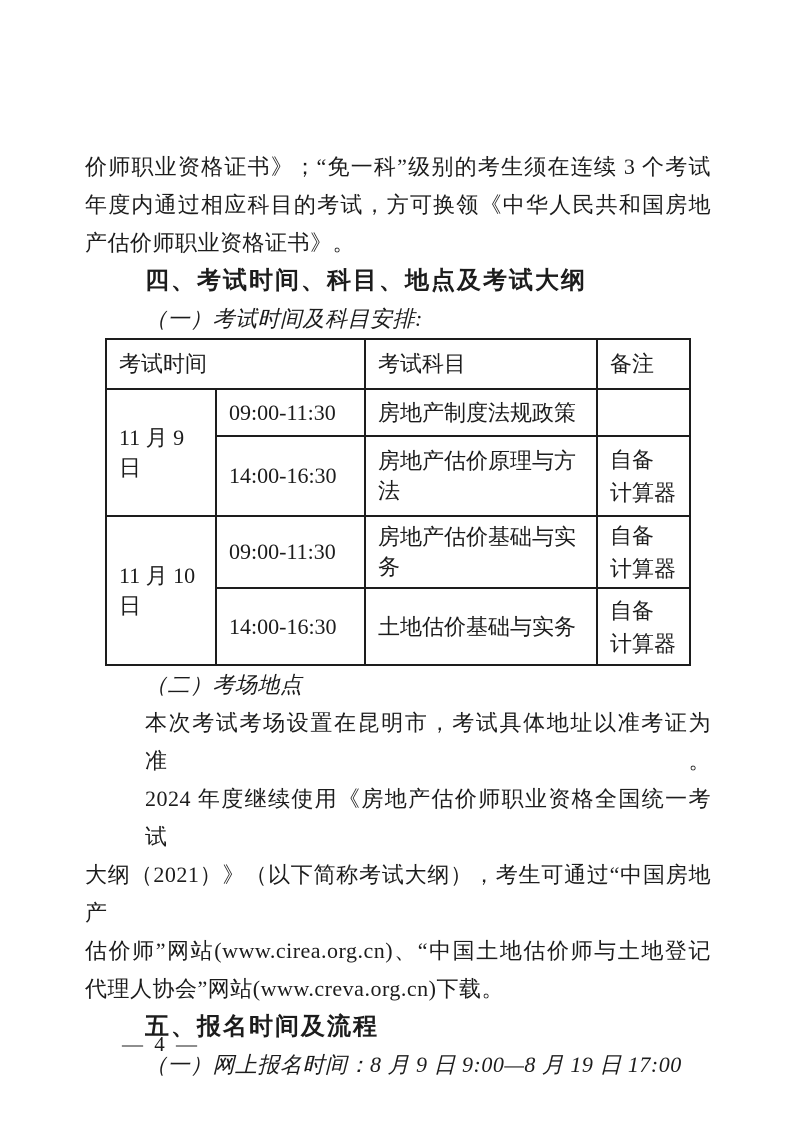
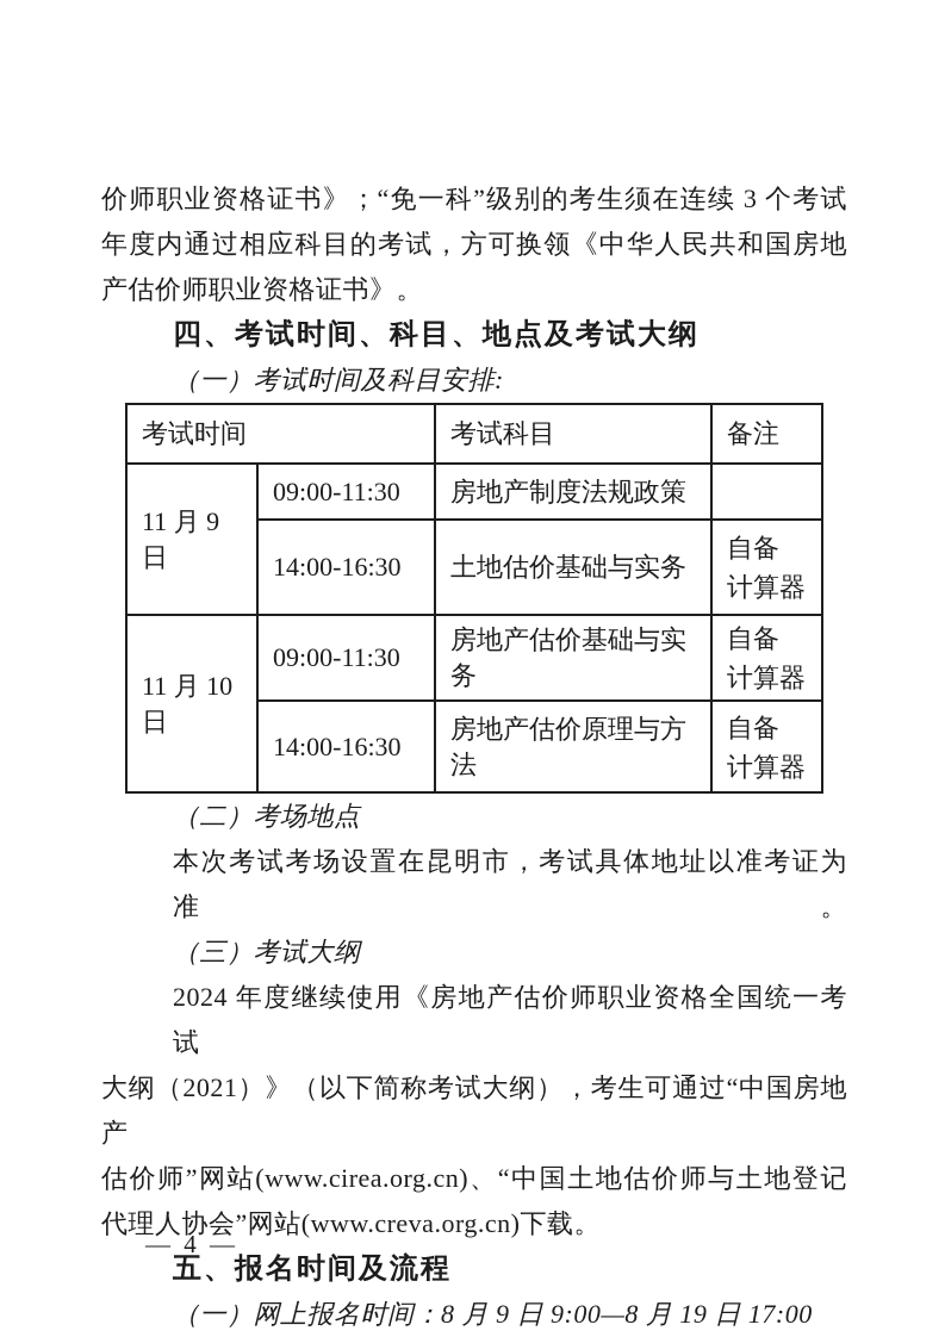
  价师职业资格证书》；“免一科”级别的考生须在连续 3 个考试
  年度内通过相应科目的考试，方可换领《中华人民共和国房地
  产估价师职业资格证书》。
  四、考试时间、科目、地点及考试大纲
  （一）考试时间及科目安排:
  考试时间	考试科目	备注
  11 月 9 日	09:00-11:30	房地产制度法规政策
- 14:00-16:30	房地产估价原理与方法	自备 计算器
+ 14:00-16:30	土地估价基础与实务	自备 计算器
  11 月 10 日	09:00-11:30	房地产估价基础与实务	自备 计算器
- 14:00-16:30	土地估价基础与实务	自备 计算器
+ 14:00-16:30	房地产估价原理与方法	自备 计算器
  （二）考场地点
  本次考试考场设置在昆明市，考试具体地址以准考证为准。
+ （三）考试大纲
  2024 年度继续使用《房地产估价师职业资格全国统一考试
  大纲（2021）》（以下简称考试大纲），考生可通过“中国房地产
  估价师”网站(www.cirea.org.cn)、“中国土地估价师与土地登记
  代理人协会”网站(www.creva.org.cn)下载。
  五、报名时间及流程
  （一）网上报名时间：8 月 9 日 9:00—8 月 19 日 17:00
  — 4 —
